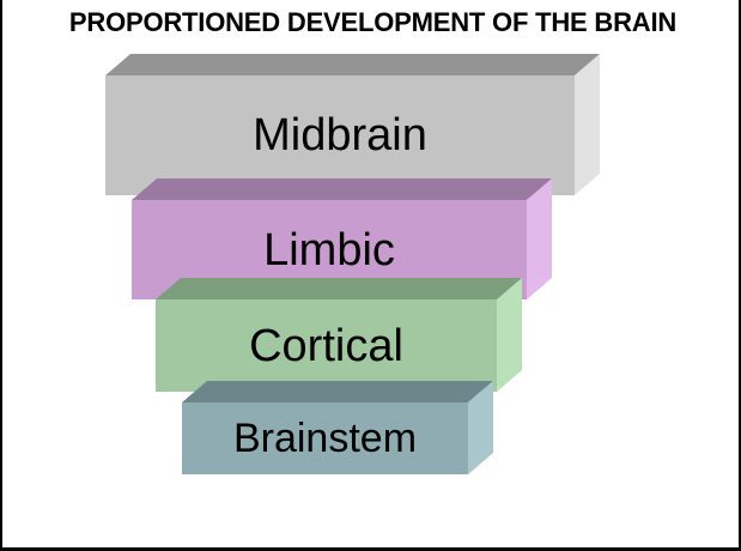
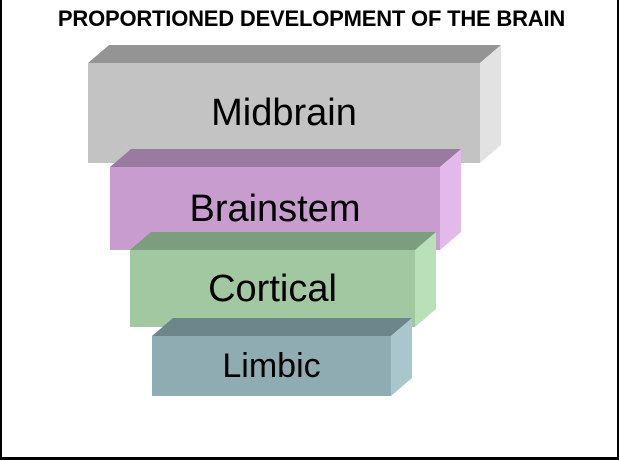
  PROPORTIONED DEVELOPMENT OF THE BRAIN
  Midbrain
- Limbic
+ Brainstem
  Cortical
- Brainstem
+ Limbic
